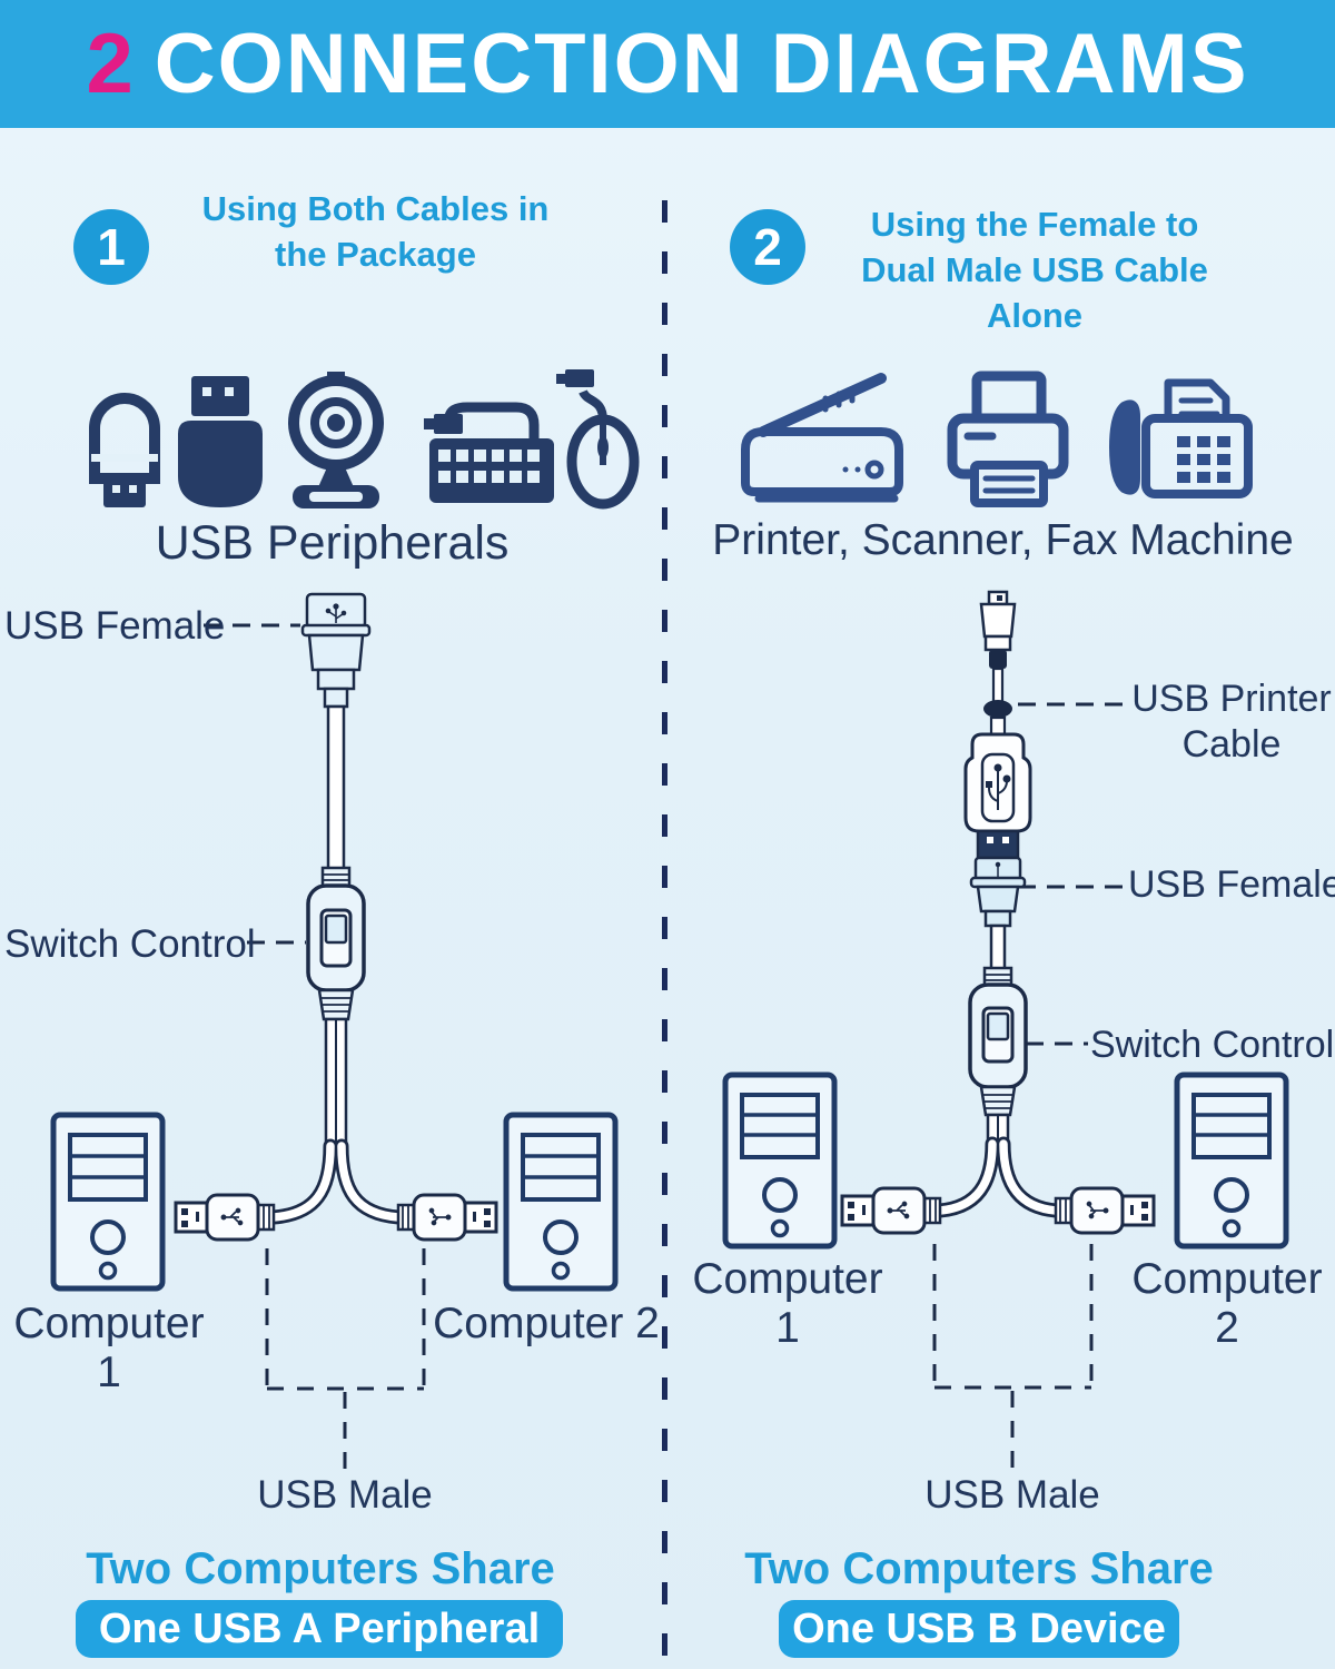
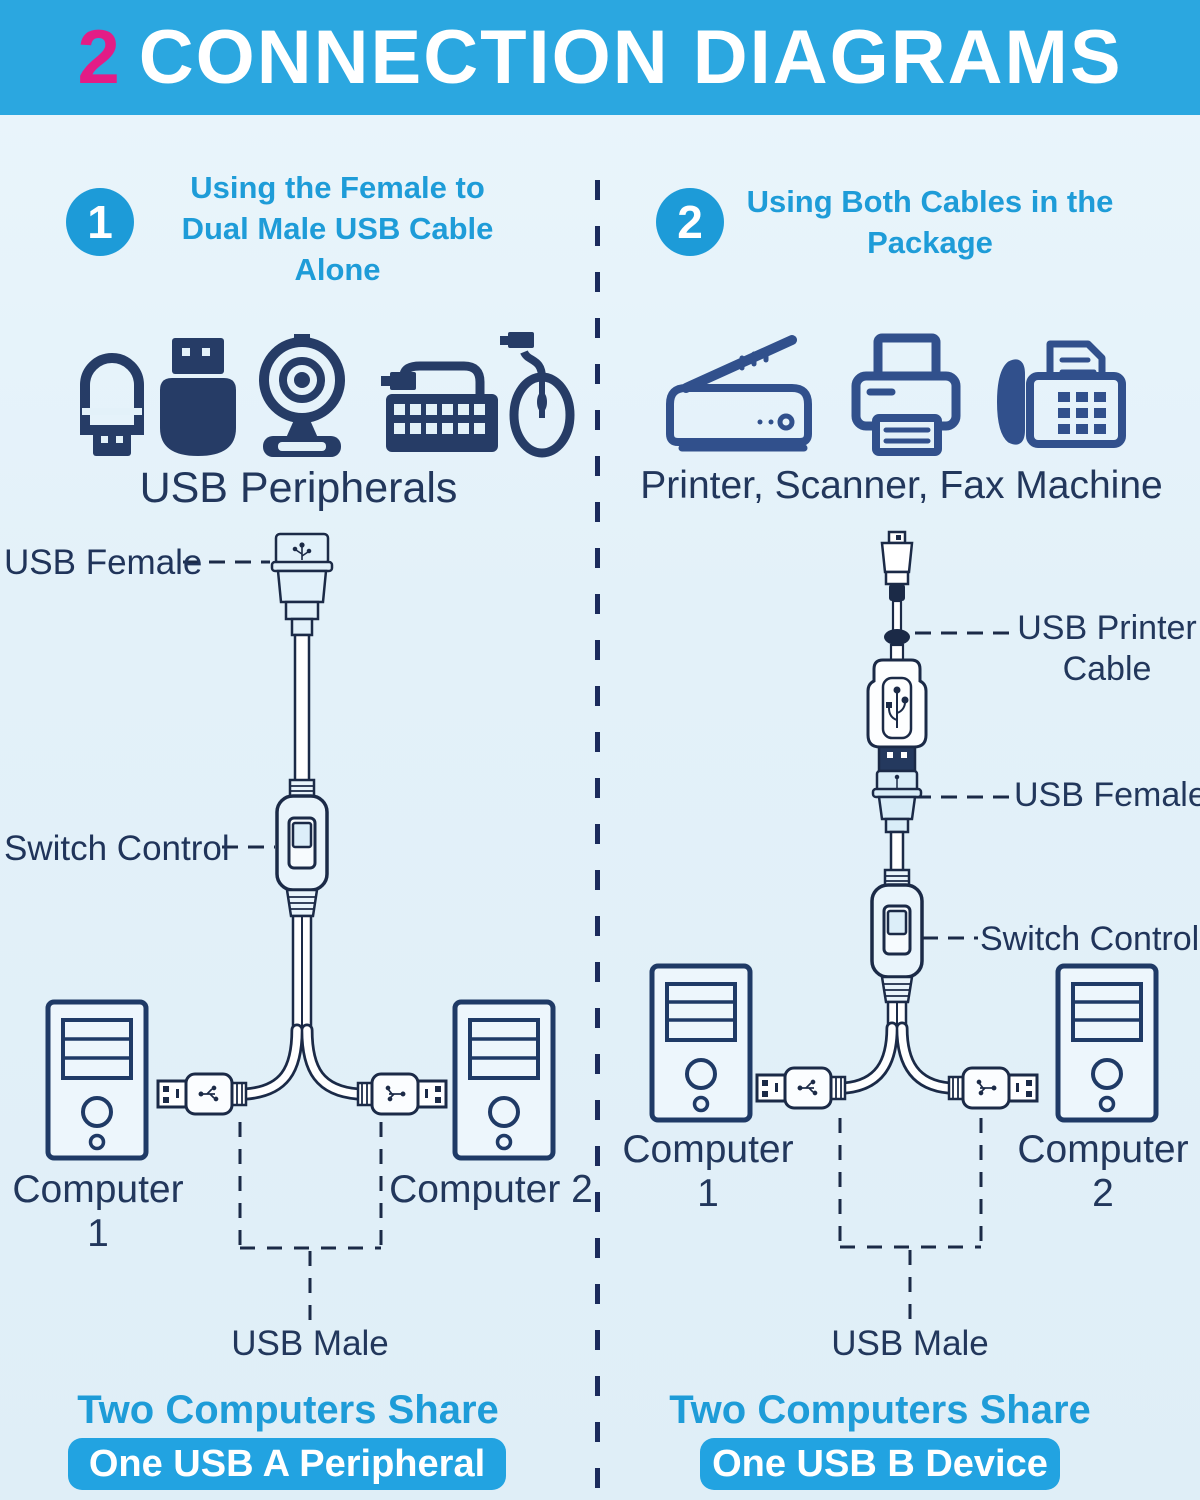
  2
  CONNECTION DIAGRAMS
  1
- Using Both Cables in the Package
+ Using the Female to Dual Male USB Cable Alone
  2
- Using the Female to Dual Male USB Cable Alone
+ Using Both Cables in the Package
  USB Peripherals
  Printer, Scanner, Fax Machine
  USB Female
  Switch Control
  Computer 1
  Computer 2
  USB Male
  USB Printer Cable
  USB Female
  Switch Control
  Computer 1
  Computer 2
  USB Male
  Two Computers Share
  One USB A Peripheral
  Two Computers Share
  One USB B Device
